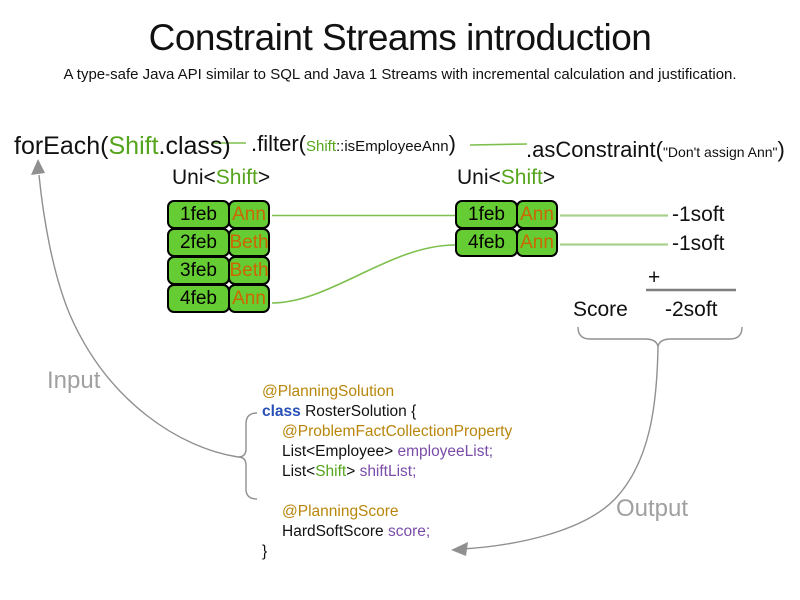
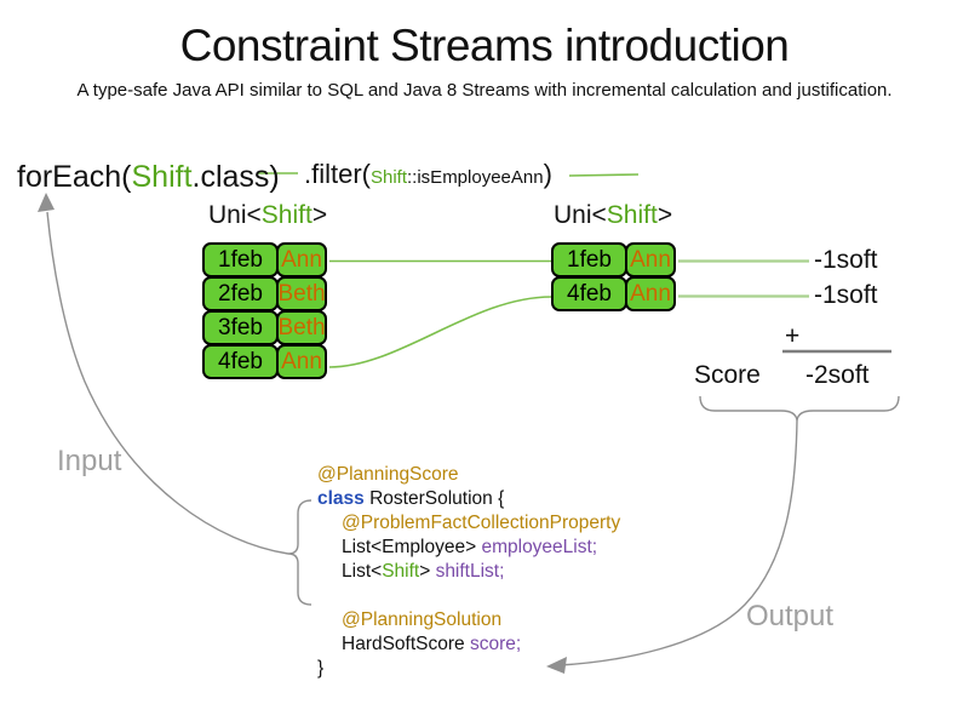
  Constraint Streams introduction
- A type-safe Java API similar to SQL and Java 1 Streams with incremental calculation and justification.
+ A type-safe Java API similar to SQL and Java 8 Streams with incremental calculation and justification.
  forEach(Shift.class)
  .filter(Shift::isEmployeeAnn)
- .asConstraint("Don't assign Ann")
  Uni<Shift>
  Uni<Shift>
  1feb
  Ann
  2feb
  Beth
  3feb
  Beth
  4feb
  Ann
  1feb
  Ann
  4feb
  Ann
  -1soft
  -1soft
  +
  Score
  -2soft
  Input
  Output
- @PlanningSolution
+ @PlanningScore
  class RosterSolution {
  @ProblemFactCollectionProperty
  List<Employee> employeeList;
  List<Shift> shiftList;
- @PlanningScore
+ @PlanningSolution
  HardSoftScore score;
  }
